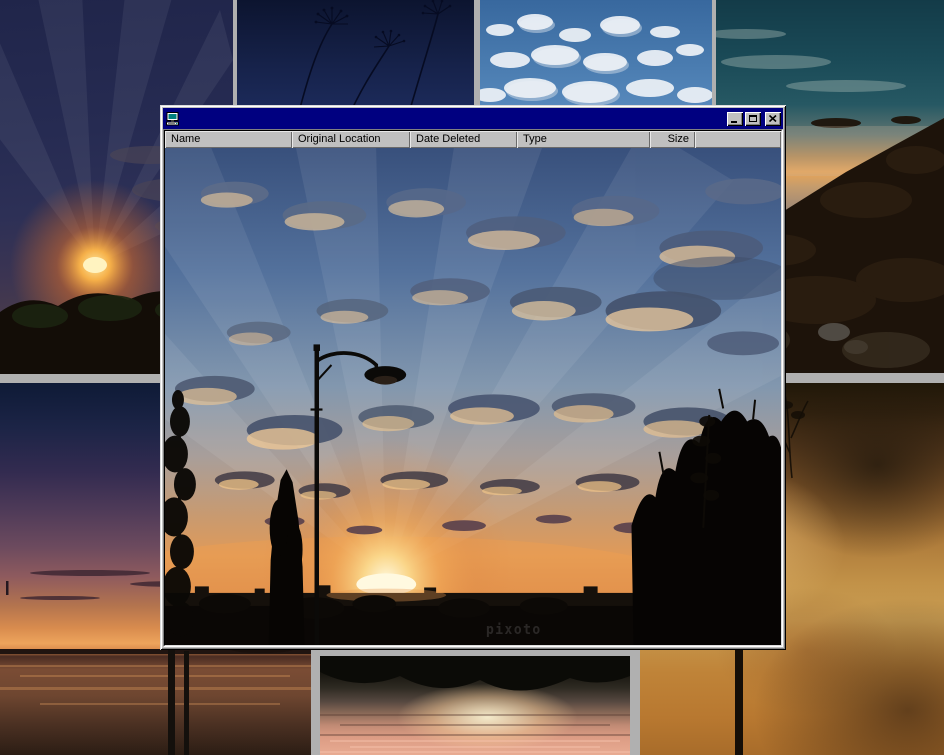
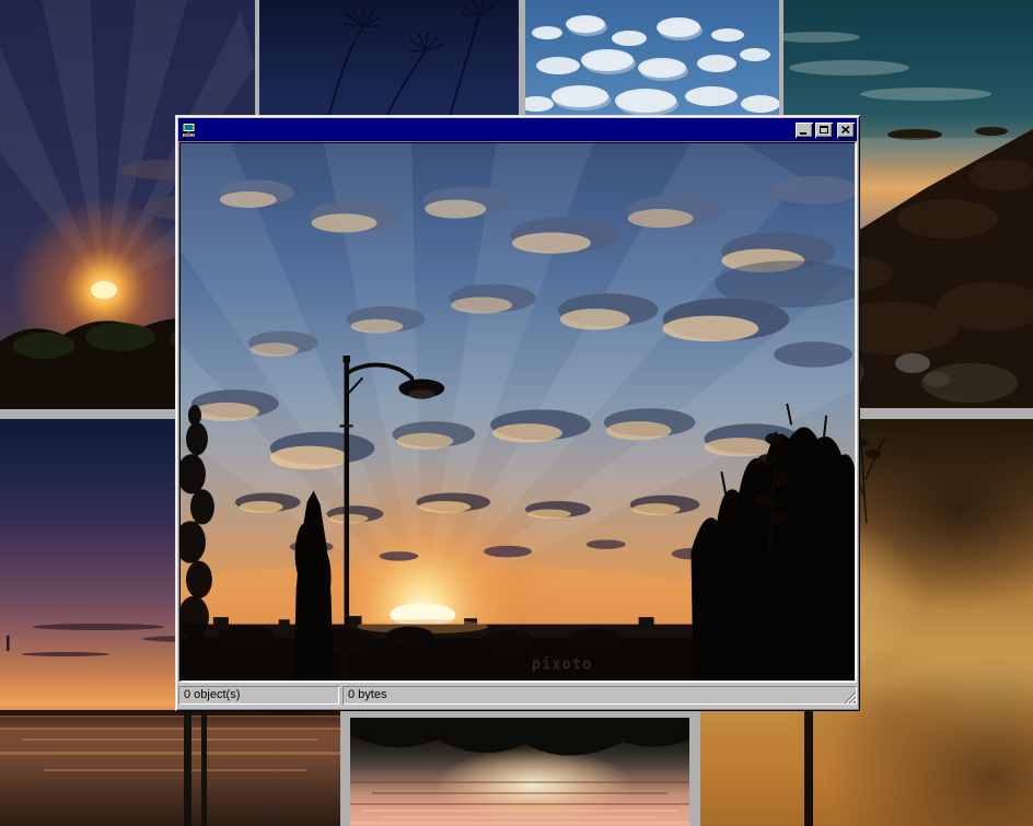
- Name
- Original Location
- Date Deleted
- Type
- Size
  pixoto
+ 0 object(s)
+ 0 bytes
